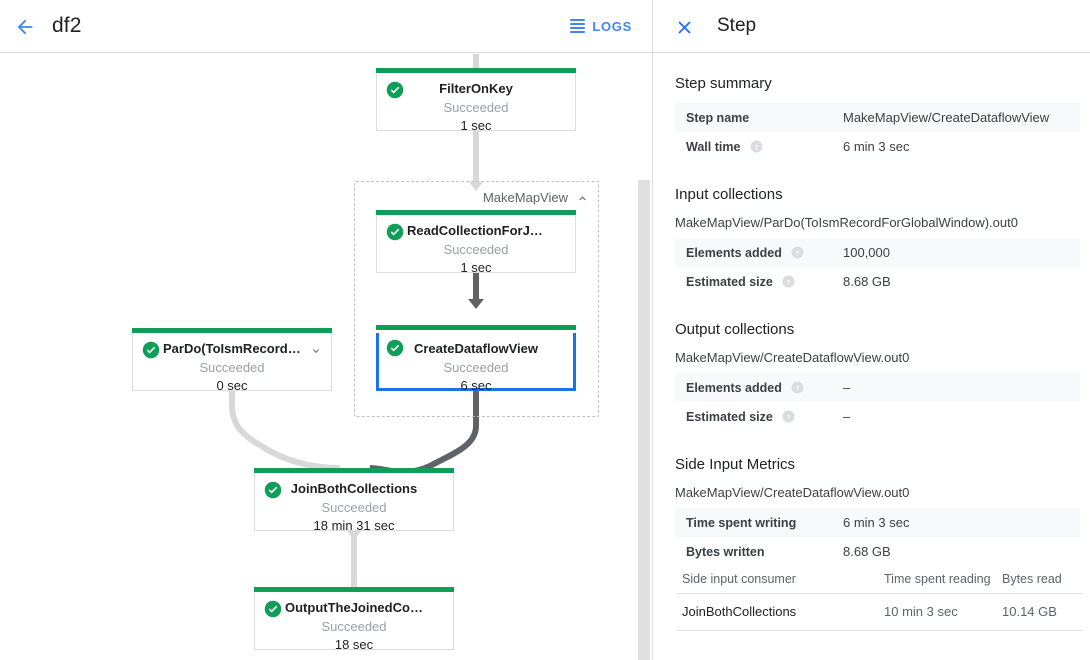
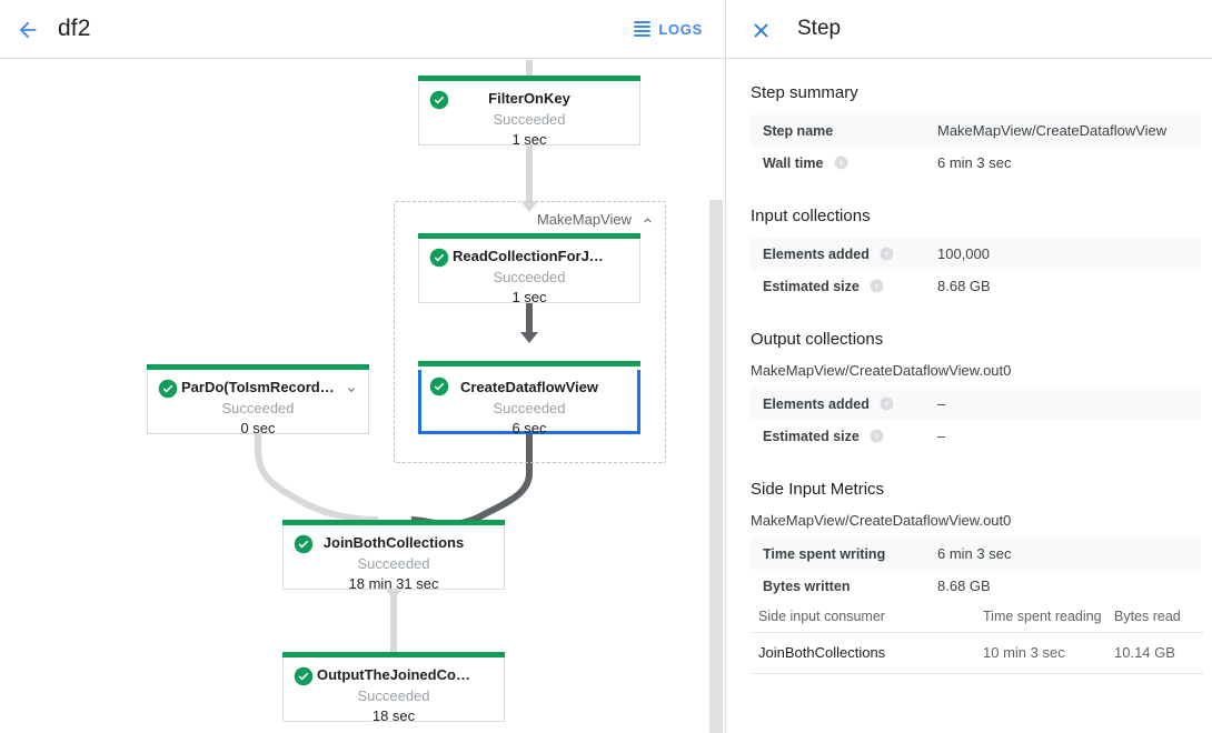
  df2
  LOGS
  MakeMapView
  FilterOnKey
  Succeeded
  1 sec
  ReadCollectionForJoin
  Succeeded
  1 sec
  CreateDataflowView
  Succeeded
  6 sec
  ParDo(ToIsmRecordFor…
  Succeeded
  0 sec
  JoinBothCollections
  Succeeded
  18 min 31 sec
  OutputTheJoinedCollec…
  Succeeded
  18 sec
  Step
  Step summary
  Step name	MakeMapView/CreateDataflowView
  Wall time	6 min 3 sec
  Input collections
- MakeMapView/ParDo(ToIsmRecordForGlobalWindow).out0
  Elements added	100,000
  Estimated size	8.68 GB
  Output collections
  MakeMapView/CreateDataflowView.out0
  Elements added	–
  Estimated size	–
  Side Input Metrics
  MakeMapView/CreateDataflowView.out0
  Time spent writing	6 min 3 sec
  Bytes written	8.68 GB
  Side input consumer	Time spent reading	Bytes read
  JoinBothCollections	10 min 3 sec	10.14 GB
